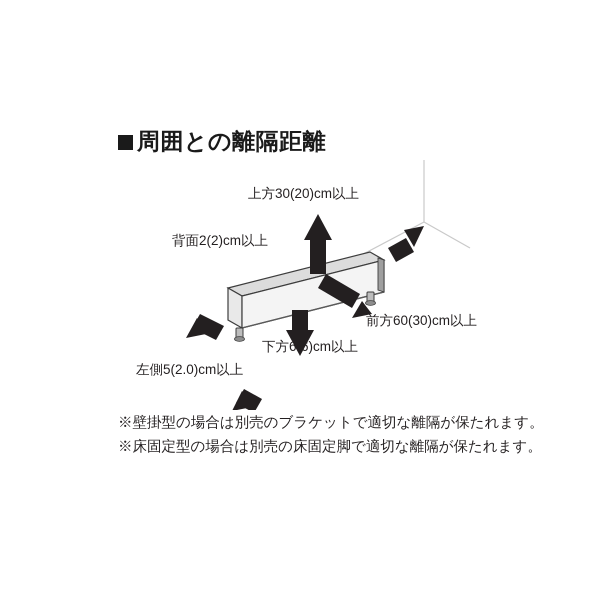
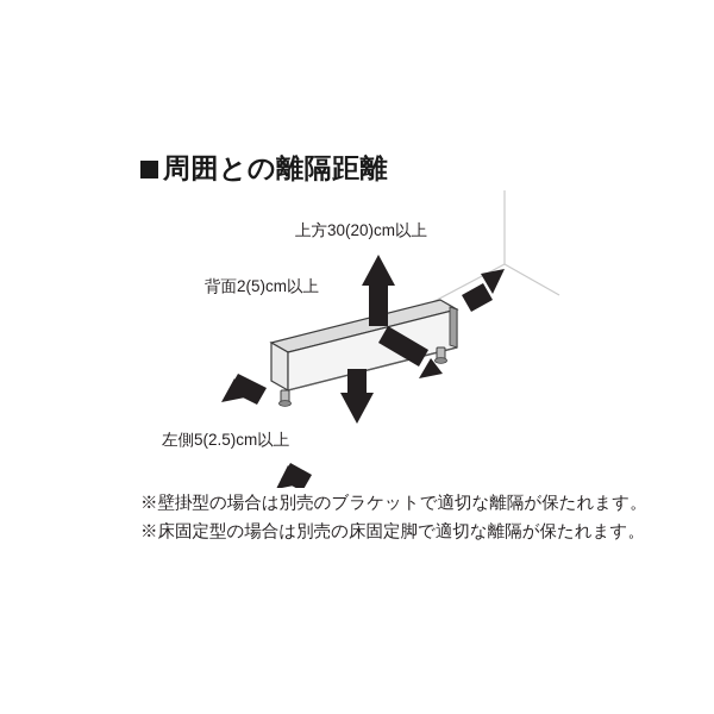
  周囲との離隔距離
  上方30(20)cm以上
- 背面2(2)cm以上
+ 背面2(5)cm以上
- 前方60(30)cm以上
- 下方6(6)cm以上
- 左側5(2.0)cm以上
+ 左側5(2.5)cm以上
  ※壁掛型の場合は別売のブラケットで適切な離隔が保たれます。
  ※床固定型の場合は別売の床固定脚で適切な離隔が保たれます。
